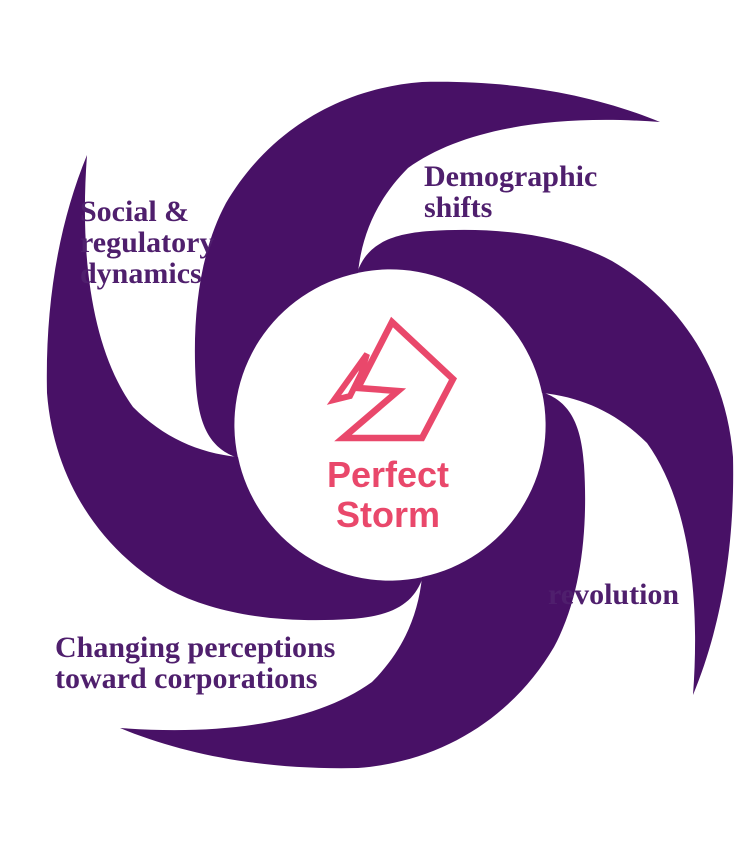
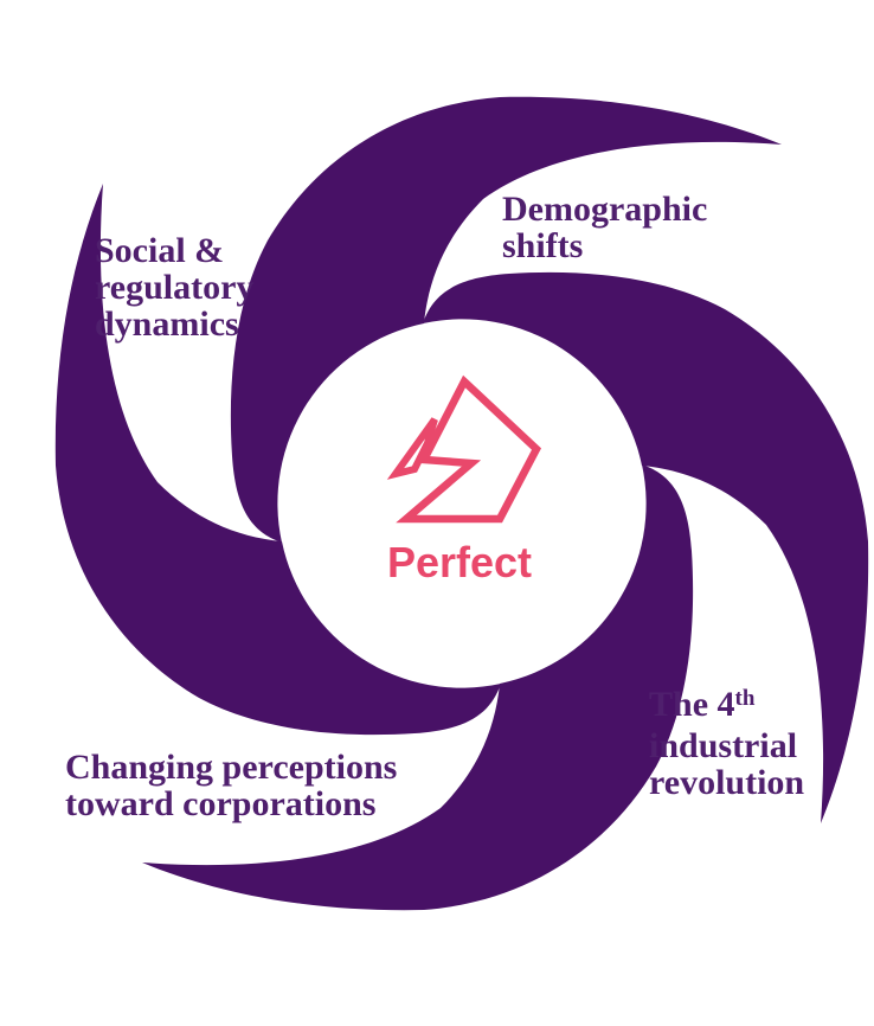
  Perfect
- Storm
  Social &
  regulatory
  dynamics
  Demographic
  shifts
+ The 4th
+ industrial
  revolution
  Changing perceptions
  toward corporations
